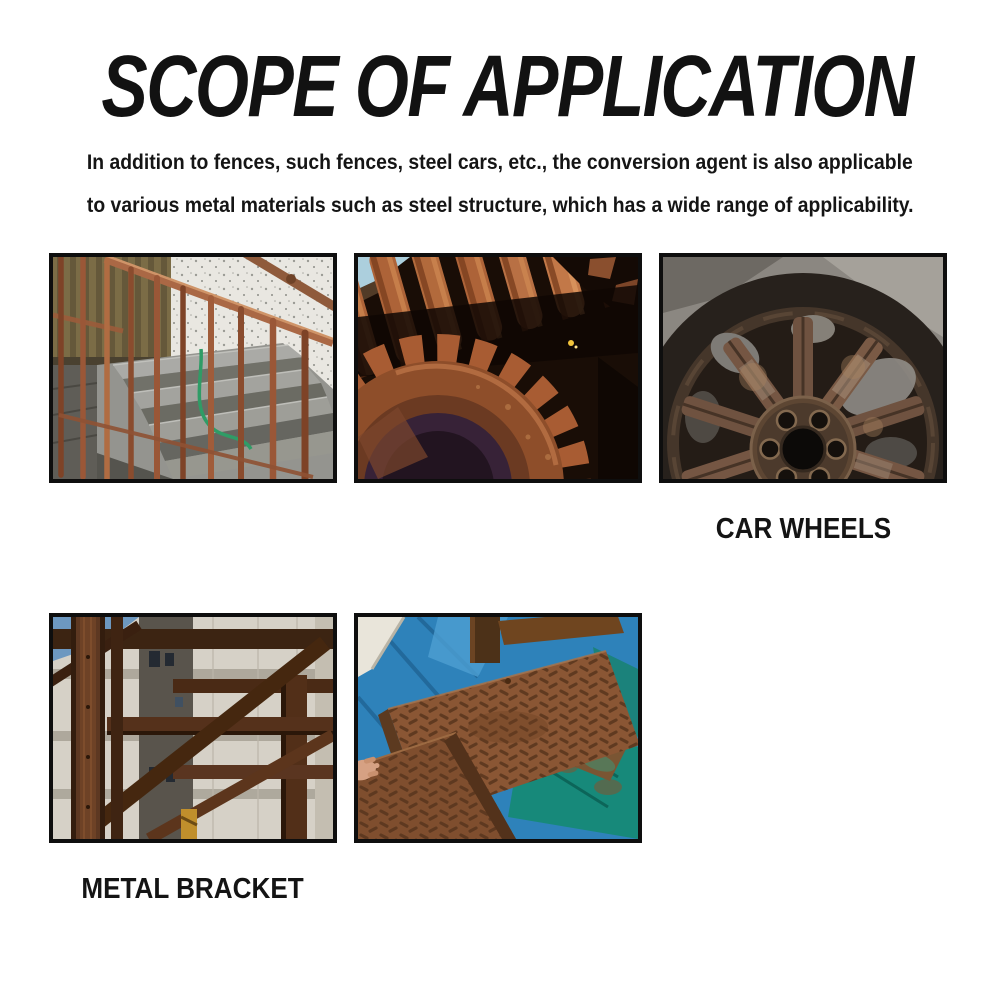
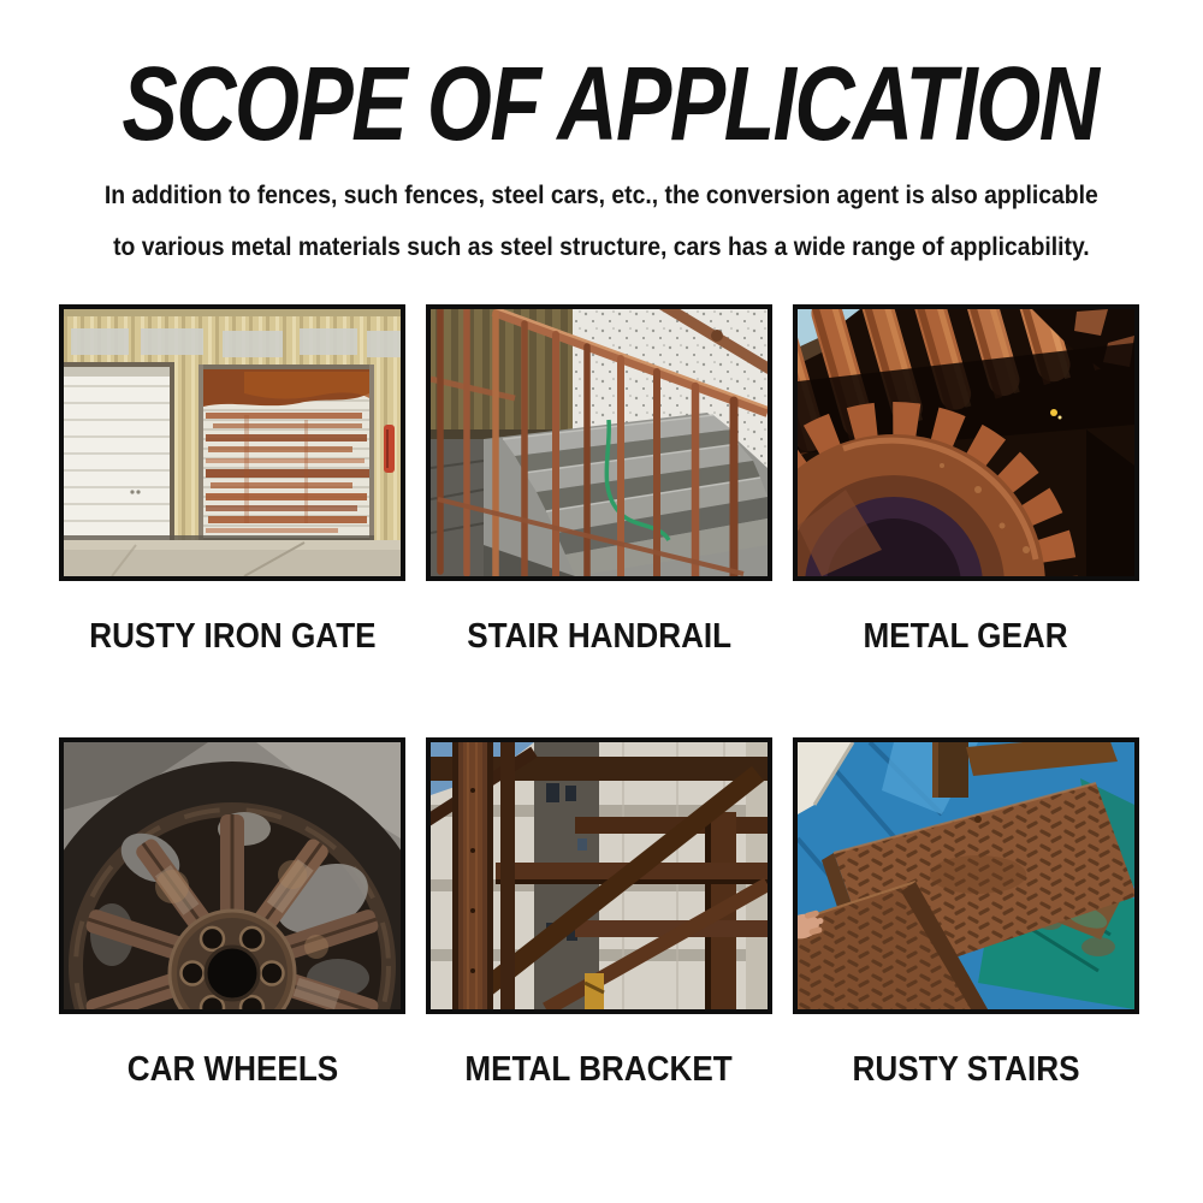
  SCOPE OF APPLICATION
  In addition to fences, such fences, steel cars, etc., the conversion agent is also applicable
- to various metal materials such as steel structure, which has a wide range of applicability.
+ to various metal materials such as steel structure, cars has a wide range of applicability.
+ RUSTY IRON GATE
+ STAIR HANDRAIL
+ METAL GEAR
  CAR WHEELS
  METAL BRACKET
+ RUSTY STAIRS
